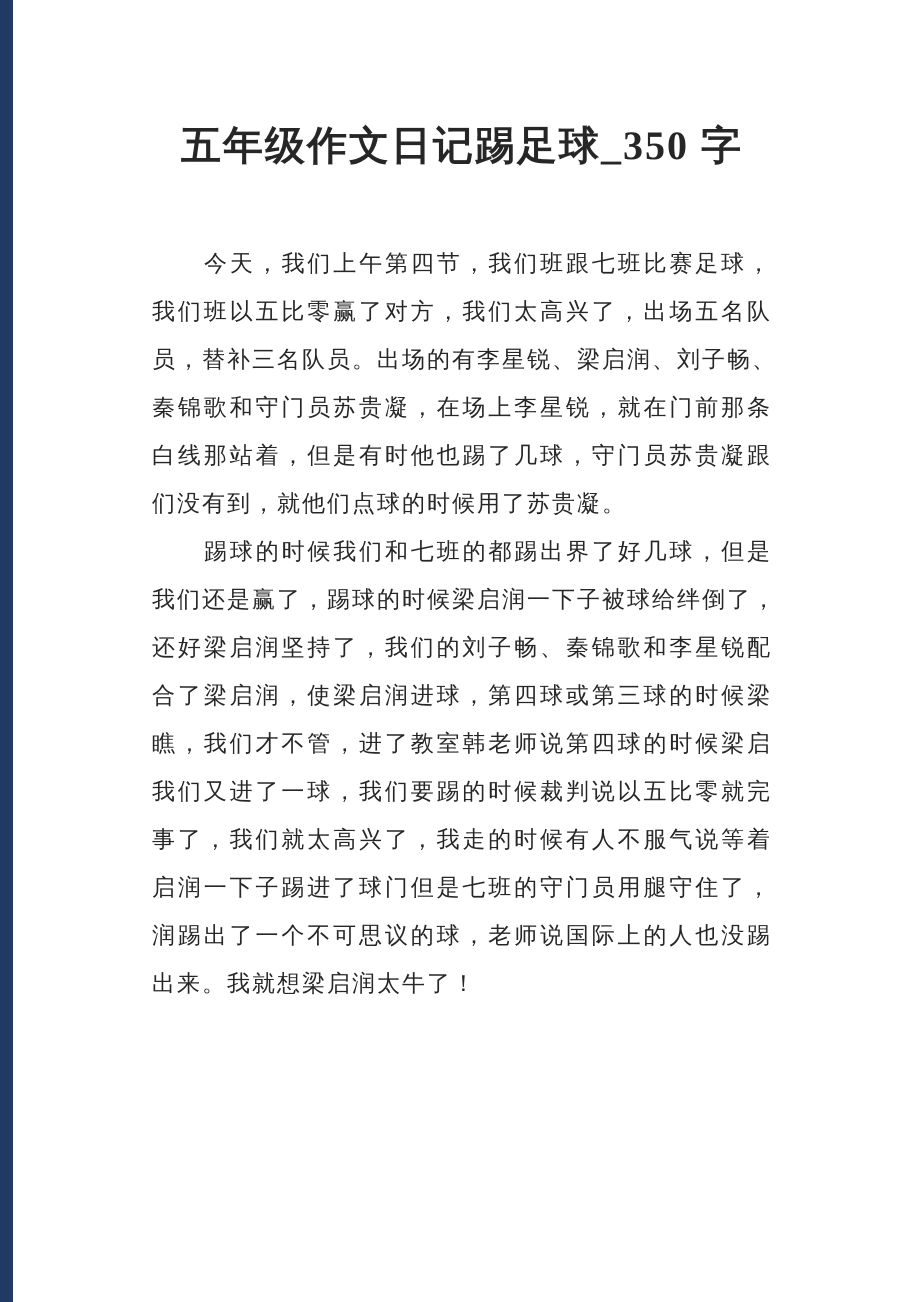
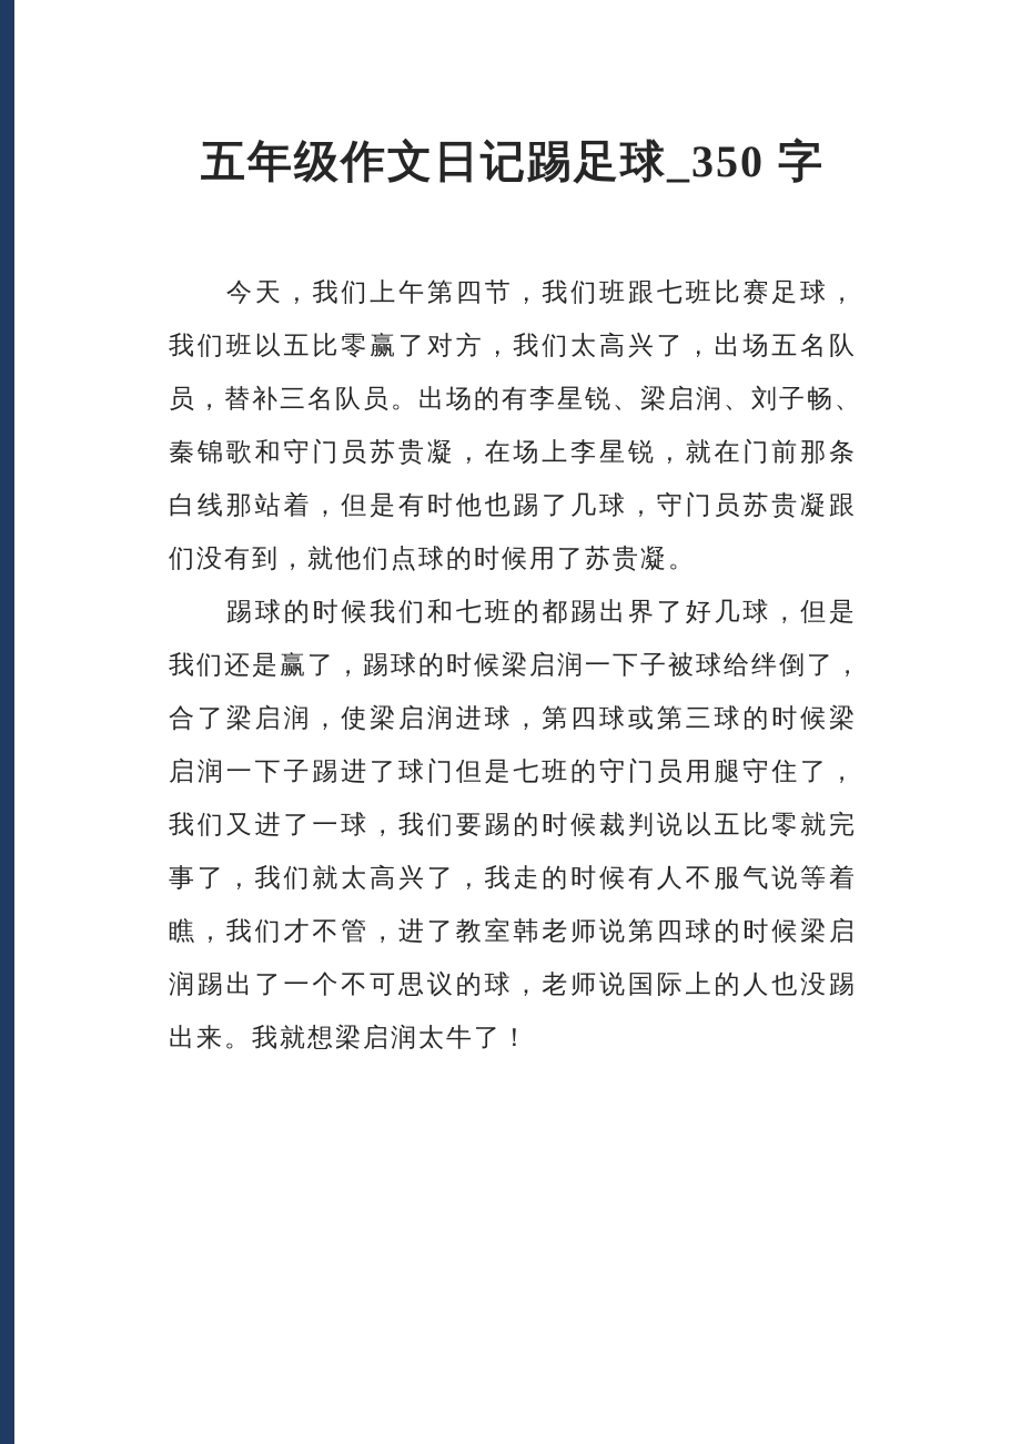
  五年级作文日记踢足球_350 字
  今天，我们上午第四节，我们班跟七班比赛足球，
  我们班以五比零赢了对方，我们太高兴了，出场五名队
  员，替补三名队员。出场的有李星锐、梁启润、刘子畅、
  秦锦歌和守门员苏贵凝，在场上李星锐，就在门前那条
  白线那站着，但是有时他也踢了几球，守门员苏贵凝跟
  们没有到，就他们点球的时候用了苏贵凝。
  踢球的时候我们和七班的都踢出界了好几球，但是
  我们还是赢了，踢球的时候梁启润一下子被球给绊倒了，
- 还好梁启润坚持了，我们的刘子畅、秦锦歌和李星锐配
  合了梁启润，使梁启润进球，第四球或第三球的时候梁
- 瞧，我们才不管，进了教室韩老师说第四球的时候梁启
+ 启润一下子踢进了球门但是七班的守门员用腿守住了，
  我们又进了一球，我们要踢的时候裁判说以五比零就完
  事了，我们就太高兴了，我走的时候有人不服气说等着
- 启润一下子踢进了球门但是七班的守门员用腿守住了，
+ 瞧，我们才不管，进了教室韩老师说第四球的时候梁启
  润踢出了一个不可思议的球，老师说国际上的人也没踢
  出来。我就想梁启润太牛了！
